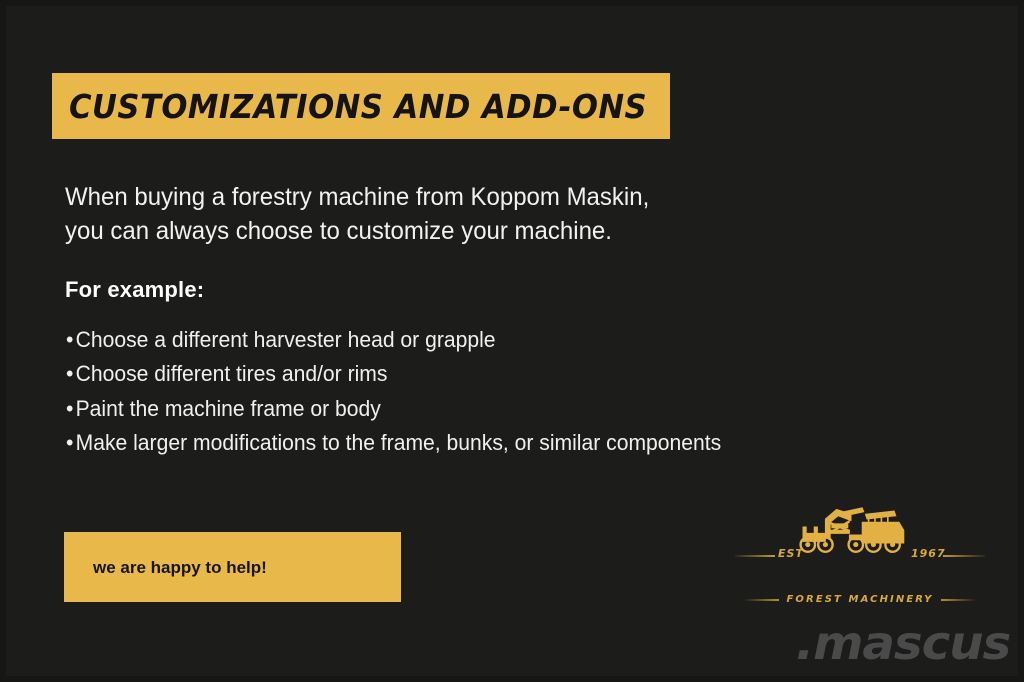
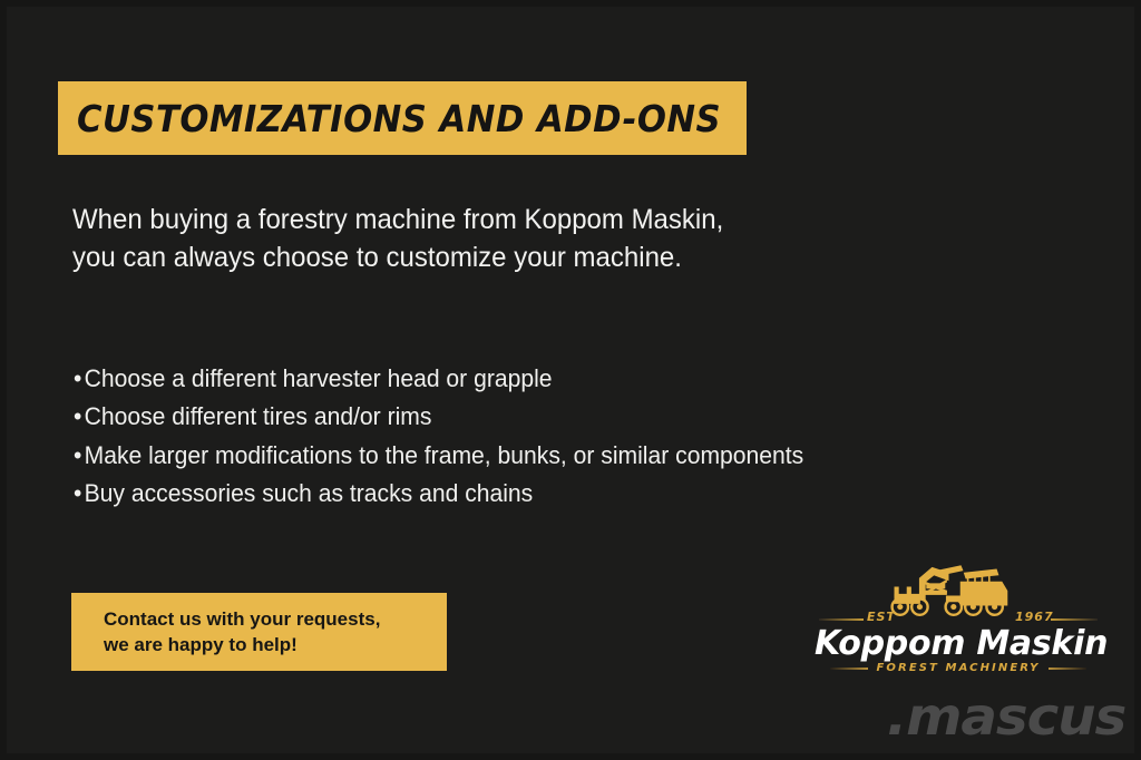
  CUSTOMIZATIONS AND ADD-ONS
  When buying a forestry machine from Koppom Maskin,
  you can always choose to customize your machine.
- For example:
  •Choose a different harvester head or grapple
  •Choose different tires and/or rims
- •Paint the machine frame or body
  •Make larger modifications to the frame, bunks, or similar components
+ •Buy accessories such as tracks and chains
+ Contact us with your requests,
  we are happy to help!
  EST
  1967
+ Koppom Maskin
  FOREST MACHINERY
  .mascus
